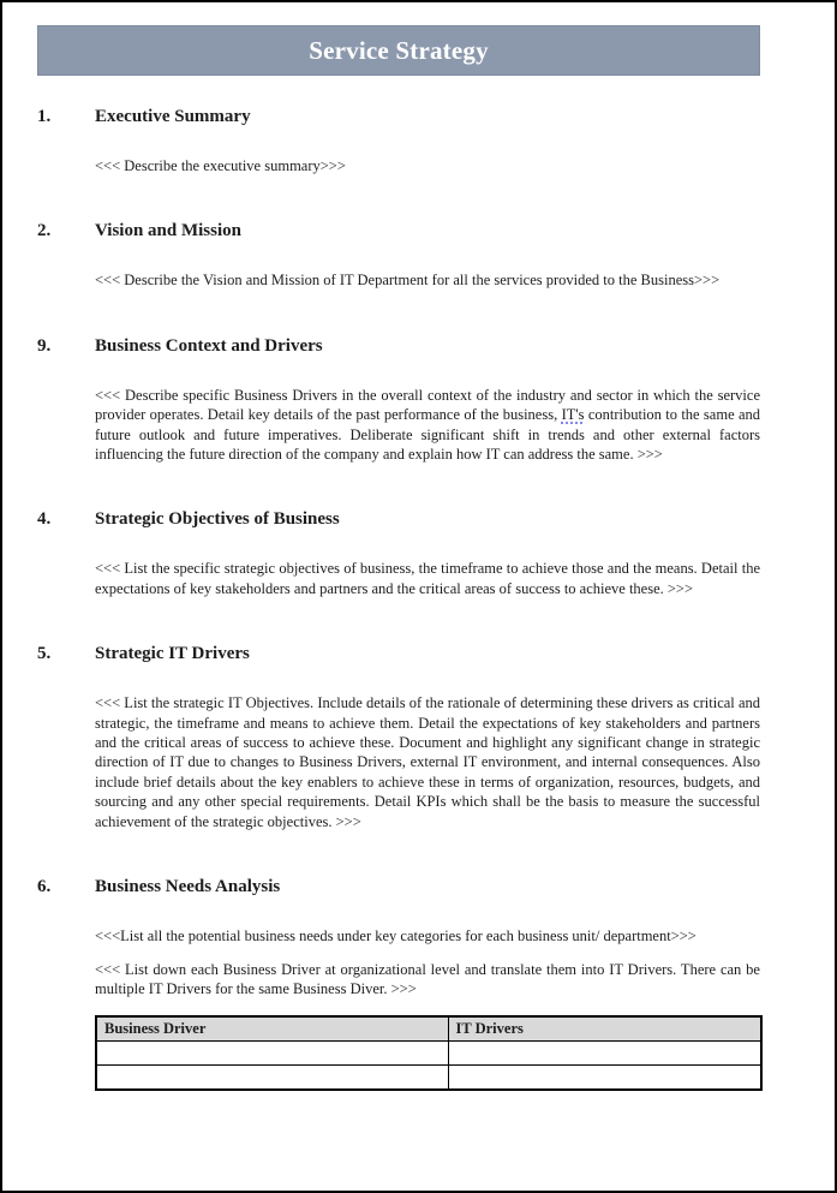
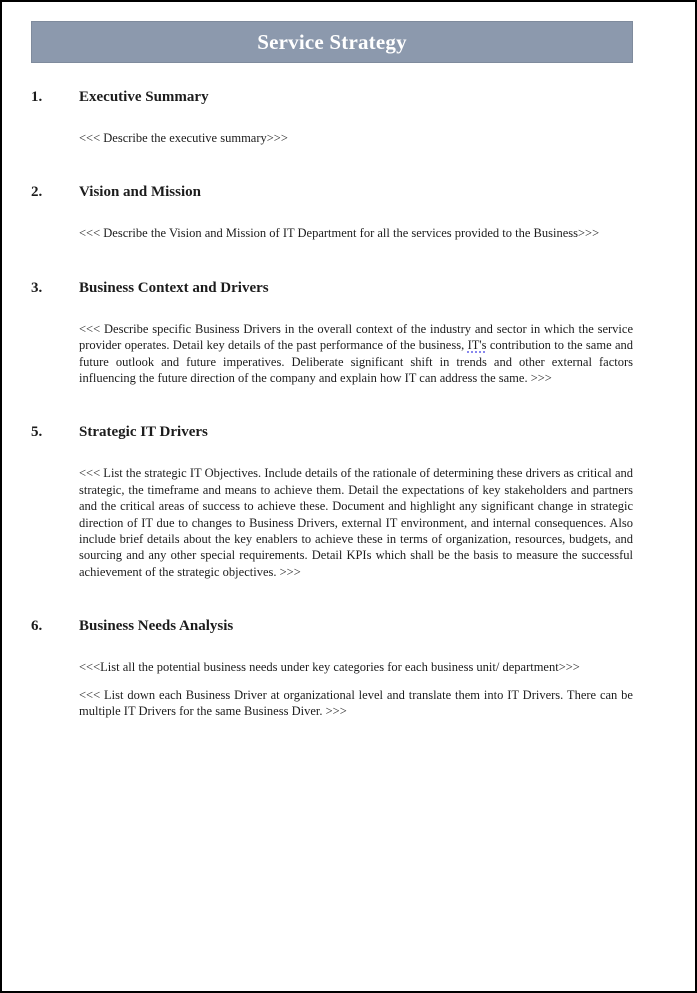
  Service Strategy
  1.
  Executive Summary
  <<< Describe the executive summary>>>
  2.
  Vision and Mission
  <<< Describe the Vision and Mission of IT Department for all the services provided to the Business>>>
- 9.
+ 3.
  Business Context and Drivers
  <<< Describe specific Business Drivers in the overall context of the industry and sector in which the service provider operates. Detail key details of the past performance of the business, IT's contribution to the same and future outlook and future imperatives. Deliberate significant shift in trends and other external factors influencing the future direction of the company and explain how IT can address the same. >>>
- 4.
- Strategic Objectives of Business
- <<< List the specific strategic objectives of business, the timeframe to achieve those and the means. Detail the expectations of key stakeholders and partners and the critical areas of success to achieve these. >>>
  5.
  Strategic IT Drivers
  <<< List the strategic IT Objectives. Include details of the rationale of determining these drivers as critical and strategic, the timeframe and means to achieve them. Detail the expectations of key stakeholders and partners and the critical areas of success to achieve these. Document and highlight any significant change in strategic direction of IT due to changes to Business Drivers, external IT environment, and internal consequences. Also include brief details about the key enablers to achieve these in terms of organization, resources, budgets, and sourcing and any other special requirements. Detail KPIs which shall be the basis to measure the successful achievement of the strategic objectives. >>>
  6.
  Business Needs Analysis
  <<<List all the potential business needs under key categories for each business unit/ department>>>
  <<< List down each Business Driver at organizational level and translate them into IT Drivers. There can be multiple IT Drivers for the same Business Diver. >>>
- Business Driver	IT Drivers
